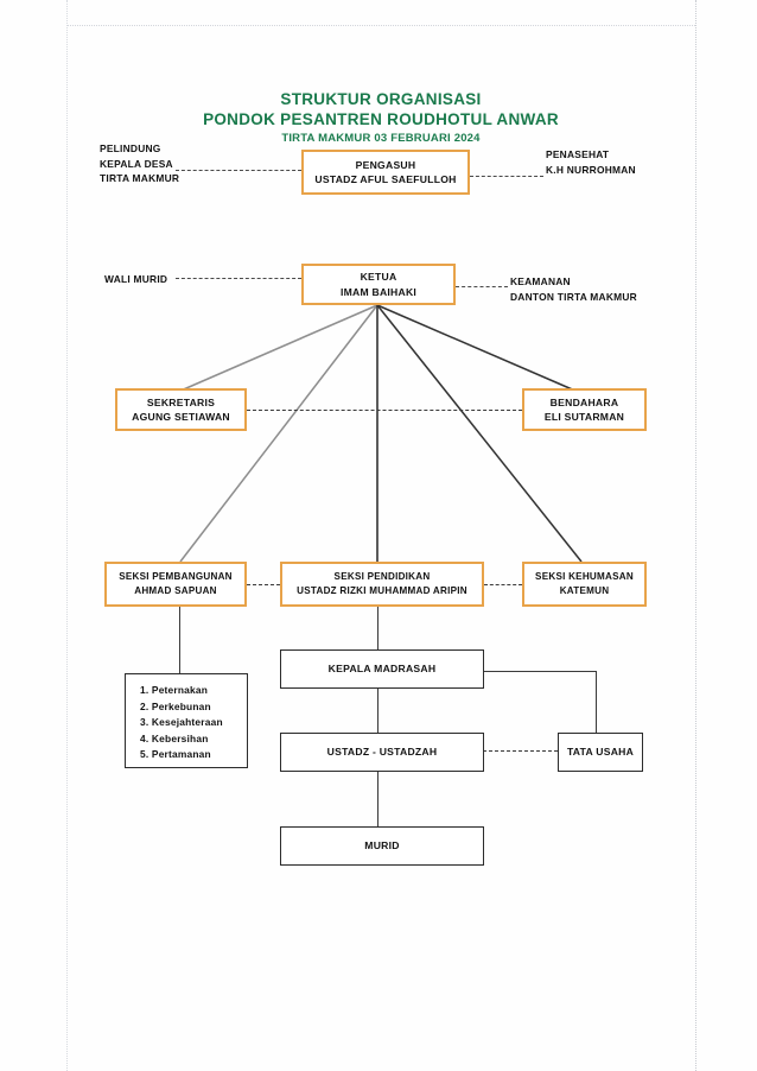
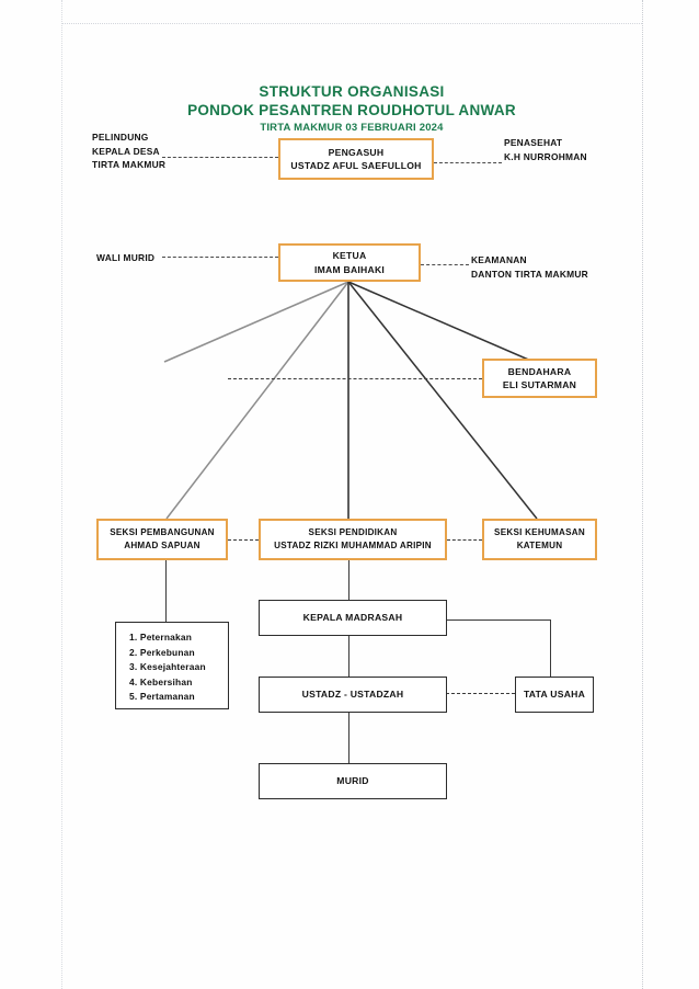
  STRUKTUR ORGANISASI
  PONDOK PESANTREN ROUDHOTUL ANWAR
  TIRTA MAKMUR 03 FEBRUARI 2024
  PELINDUNG
  KEPALA DESA
  TIRTA MAKMUR
  PENASEHAT
  K.H NURROHMAN
  WALI MURID
  KEAMANAN
  DANTON TIRTA MAKMUR
  PENGASUH
  USTADZ AFUL SAEFULLOH
  KETUA
  IMAM BAIHAKI
- SEKRETARIS
- AGUNG SETIAWAN
  BENDAHARA
  ELI SUTARMAN
  SEKSI PEMBANGUNAN
  AHMAD SAPUAN
  SEKSI PENDIDIKAN
  USTADZ RIZKI MUHAMMAD ARIPIN
  SEKSI KEHUMASAN
  KATEMUN
  KEPALA MADRASAH
  USTADZ - USTADZAH
  TATA USAHA
  MURID
  1. Peternakan
  2. Perkebunan
  3. Kesejahteraan
  4. Kebersihan
  5. Pertamanan
